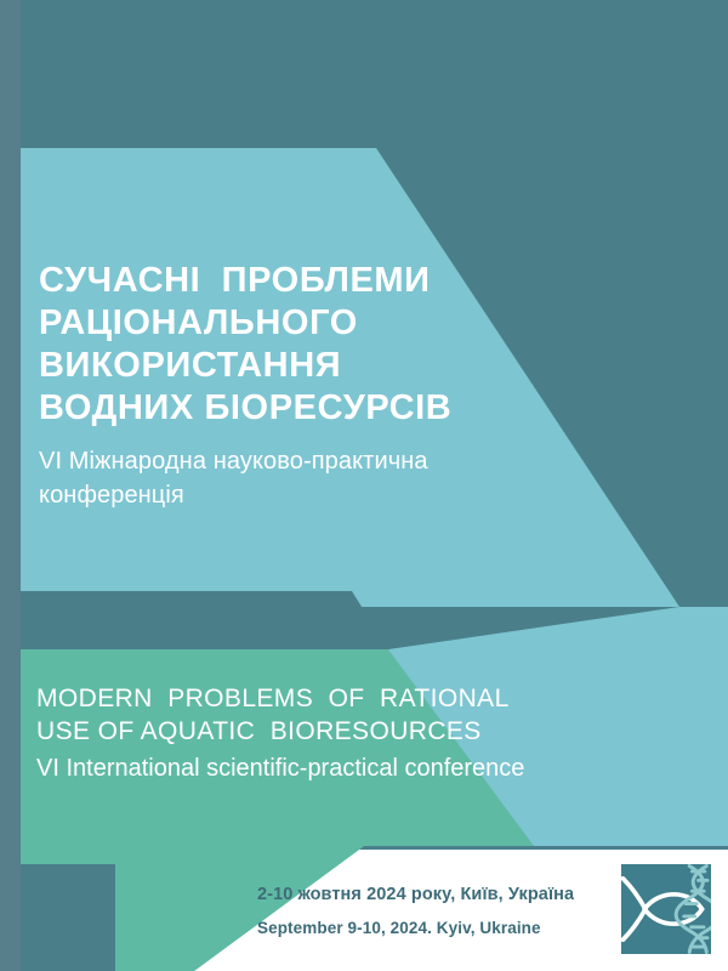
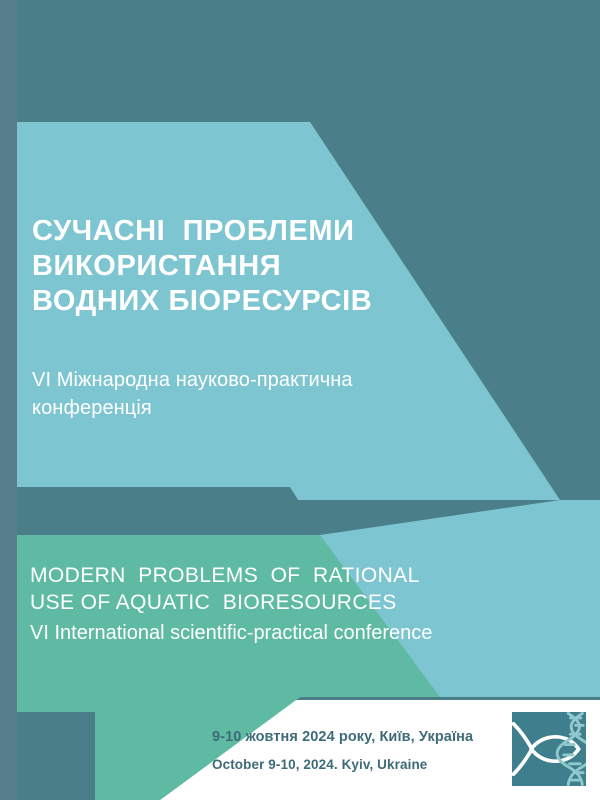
  СУЧАСНІ ПРОБЛЕМИ
- РАЦІОНАЛЬНОГО
  ВИКОРИСТАННЯ
  ВОДНИХ БІОРЕСУРСІВ
  VI Міжнародна науково-практична
  конференція
  MODERN PROBLEMS OF RATIONAL
  USE OF AQUATIC BIORESOURCES
  VI International scientific-practical conference
- 2-10 жовтня 2024 року, Київ, Україна
+ 9-10 жовтня 2024 року, Київ, Україна
- September 9-10, 2024. Kyiv, Ukraine
+ October 9-10, 2024. Kyiv, Ukraine
